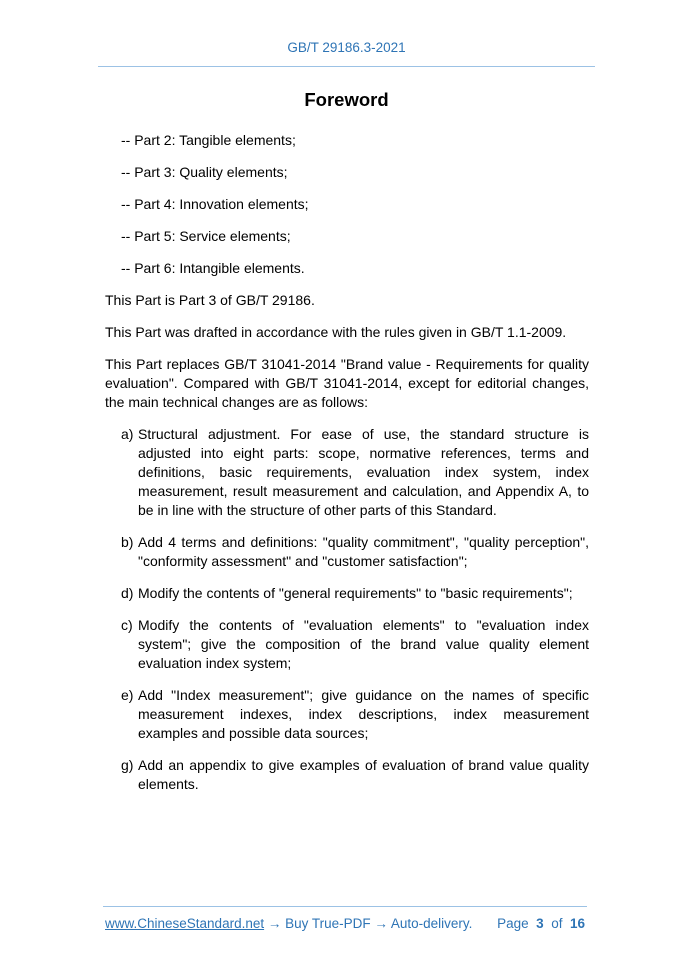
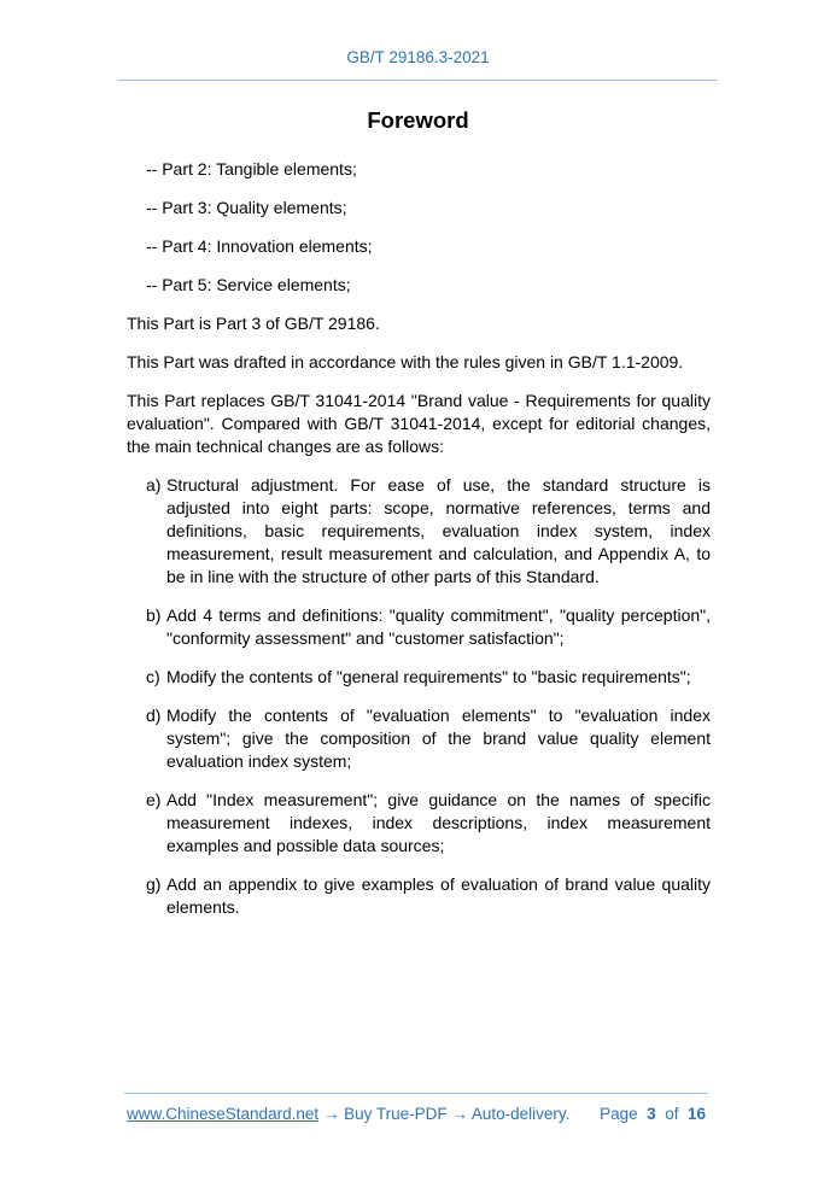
  GB/T 29186.3-2021
  Foreword
  -- Part 2: Tangible elements;
  -- Part 3: Quality elements;
  -- Part 4: Innovation elements;
  -- Part 5: Service elements;
- -- Part 6: Intangible elements.
  This Part is Part 3 of GB/T 29186.
  This Part was drafted in accordance with the rules given in GB/T 1.1-2009.
  This Part replaces GB/T 31041-2014 "Brand value - Requirements for quality evaluation". Compared with GB/T 31041-2014, except for editorial changes, the main technical changes are as follows:
  a)
  Structural adjustment. For ease of use, the standard structure is adjusted into eight parts: scope, normative references, terms and definitions, basic requirements, evaluation index system, index measurement, result measurement and calculation, and Appendix A, to be in line with the structure of other parts of this Standard.
  b)
  Add 4 terms and definitions: "quality commitment", "quality perception", "conformity assessment" and "customer satisfaction";
- d)
+ c)
  Modify the contents of "general requirements" to "basic requirements";
- c)
+ d)
  Modify the contents of "evaluation elements" to "evaluation index system"; give the composition of the brand value quality element evaluation index system;
  e)
  Add "Index measurement"; give guidance on the names of specific measurement indexes, index descriptions, index measurement examples and possible data sources;
  g)
  Add an appendix to give examples of evaluation of brand value quality elements.
  www.ChineseStandard.net → Buy True-PDF → Auto-delivery.
  Page 3 of 16
